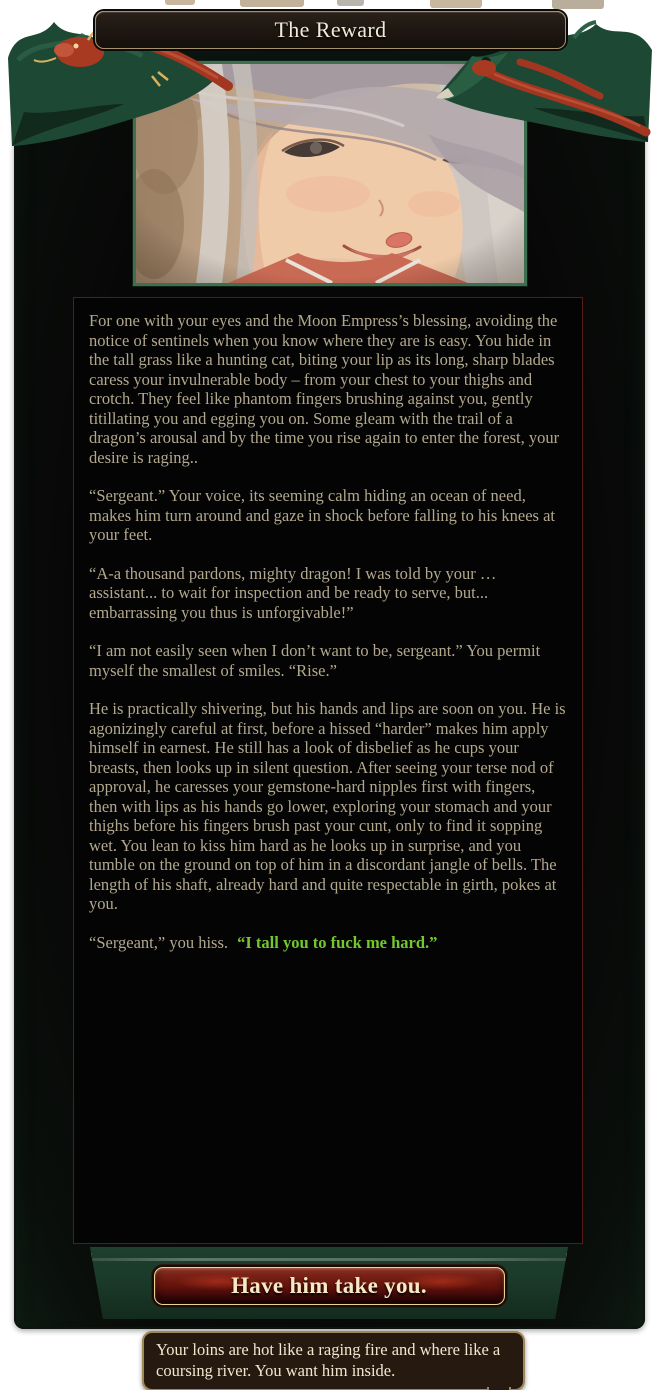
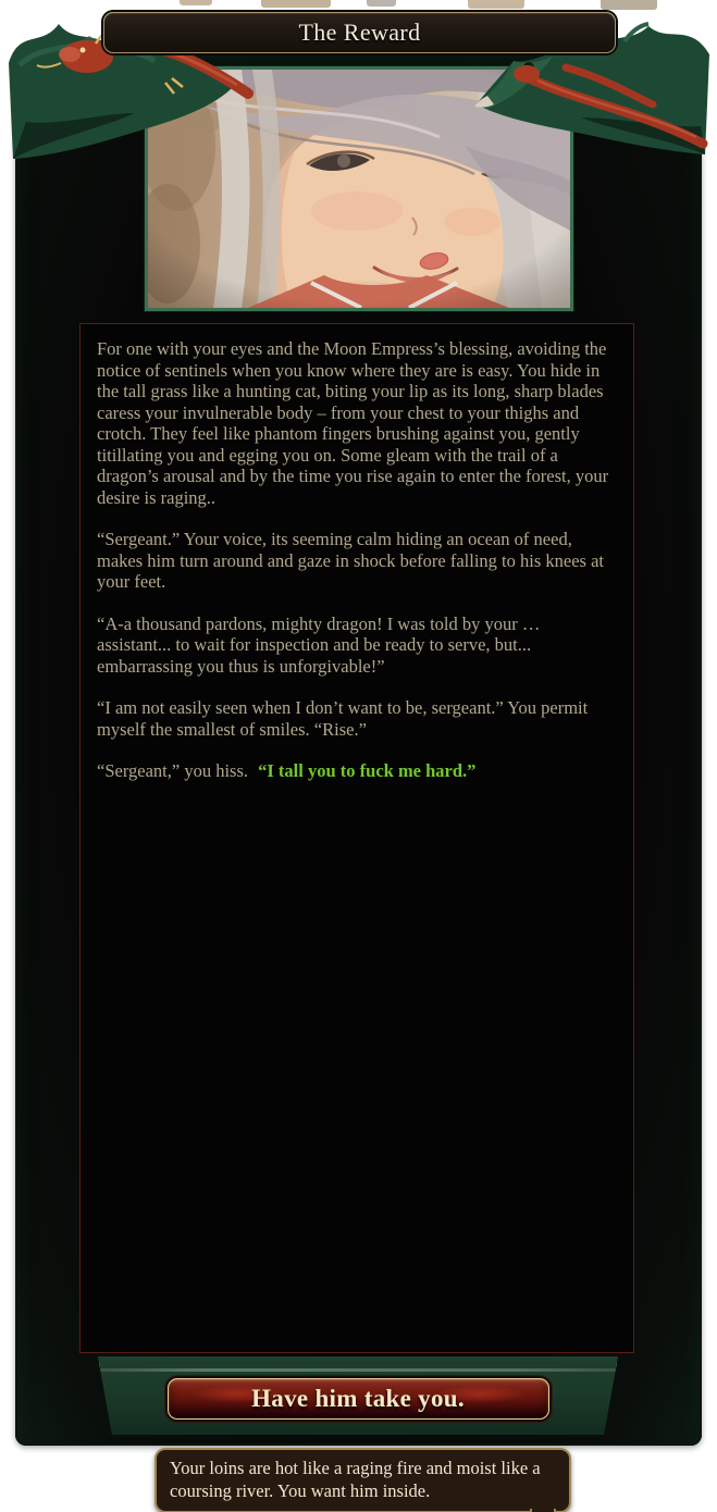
  For one with your eyes and the Moon Empress’s blessing, avoiding the notice of sentinels when you know where they are is easy. You hide in the tall grass like a hunting cat, biting your lip as its long, sharp blades caress your invulnerable body – from your chest to your thighs and crotch. They feel like phantom fingers brushing against you, gently titillating you and egging you on. Some gleam with the trail of a dragon’s arousal and by the time you rise again to enter the forest, your desire is raging..
  “Sergeant.” Your voice, its seeming calm hiding an ocean of need, makes him turn around and gaze in shock before falling to his knees at your feet.
  “A-a thousand pardons, mighty dragon! I was told by your … assistant... to wait for inspection and be ready to serve, but... embarrassing you thus is unforgivable!”
  “I am not easily seen when I don’t want to be, sergeant.” You permit myself the smallest of smiles. “Rise.”
- He is practically shivering, but his hands and lips are soon on you. He is agonizingly careful at first, before a hissed “harder” makes him apply himself in earnest. He still has a look of disbelief as he cups your breasts, then looks up in silent question. After seeing your terse nod of approval, he caresses your gemstone-hard nipples first with fingers, then with lips as his hands go lower, exploring your stomach and your thighs before his fingers brush past your cunt, only to find it sopping wet. You lean to kiss him hard as he looks up in surprise, and you tumble on the ground on top of him in a discordant jangle of bells. The length of his shaft, already hard and quite respectable in girth, pokes at you.
  “Sergeant,” you hiss. “I tall you to fuck me hard.”
  Have him take you.
  The Reward
- Your loins are hot like a raging fire and where like a coursing river. You want him inside.
+ Your loins are hot like a raging fire and moist like a coursing river. You want him inside.
